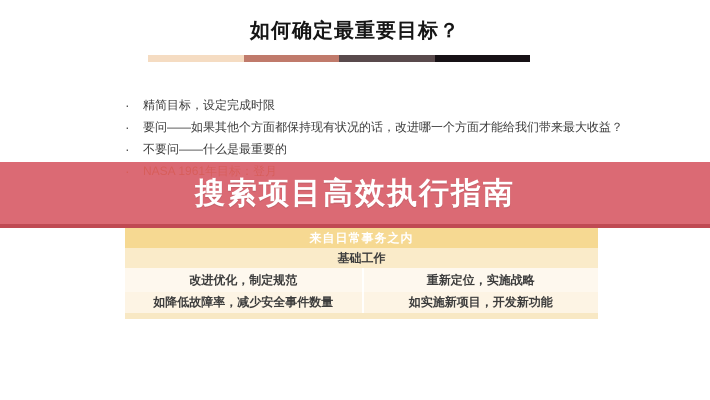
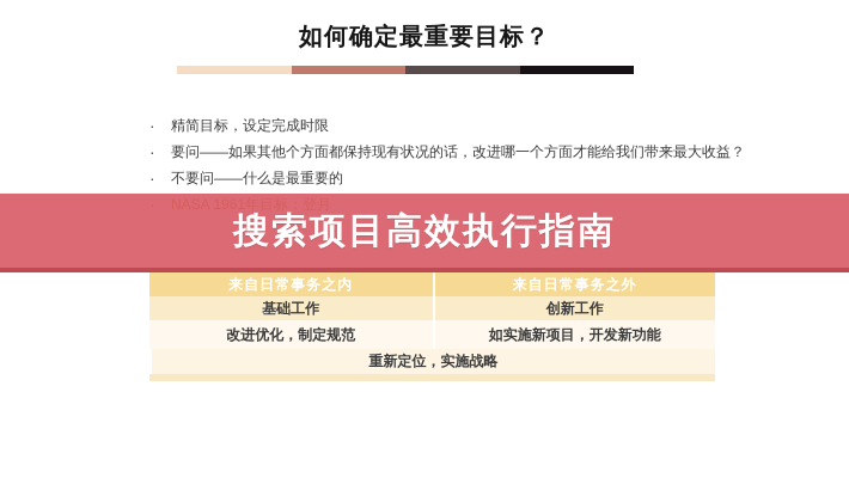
  如何确定最重要目标？
  ·
  精简目标，设定完成时限
  ·
  要问——如果其他个方面都保持现有状况的话，改进哪一个方面才能给我们带来最大收益？
  ·
  不要问——什么是最重要的
  ·
  NASA 1961年目标：登月
  搜索项目高效执行指南
  来自日常事务之内
+ 来自日常事务之外
  基础工作
+ 创新工作
  改进优化，制定规范
- 重新定位，实施战略
+ 如实施新项目，开发新功能
- 如降低故障率，减少安全事件数量
- 如实施新项目，开发新功能
+ 重新定位，实施战略
